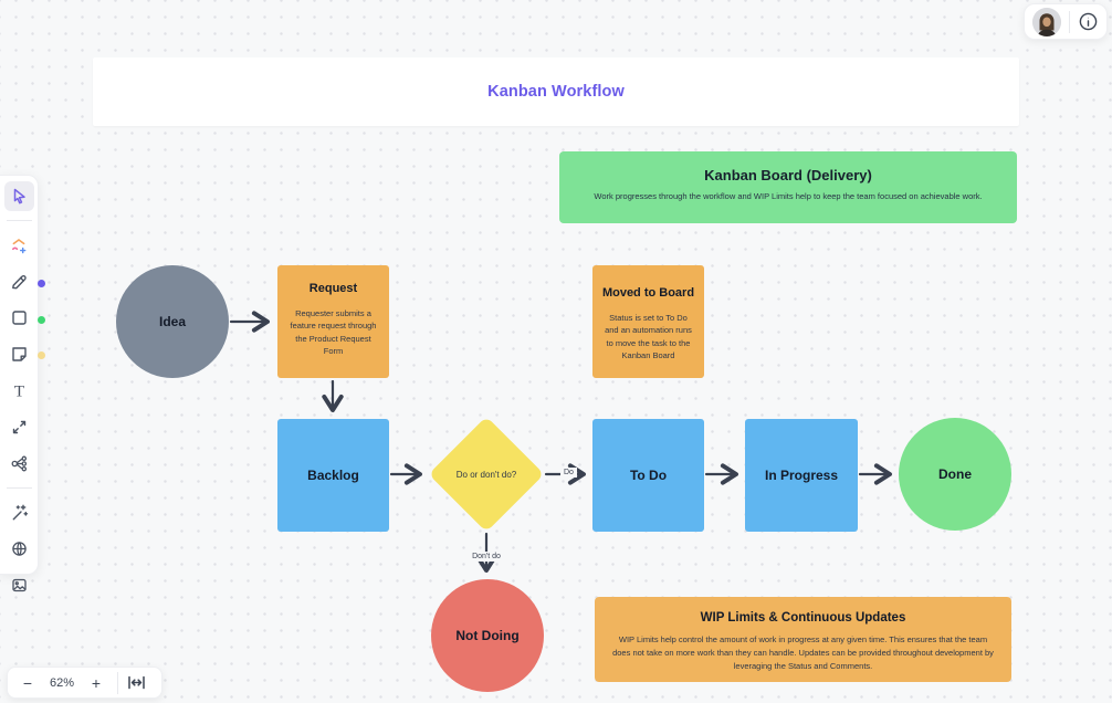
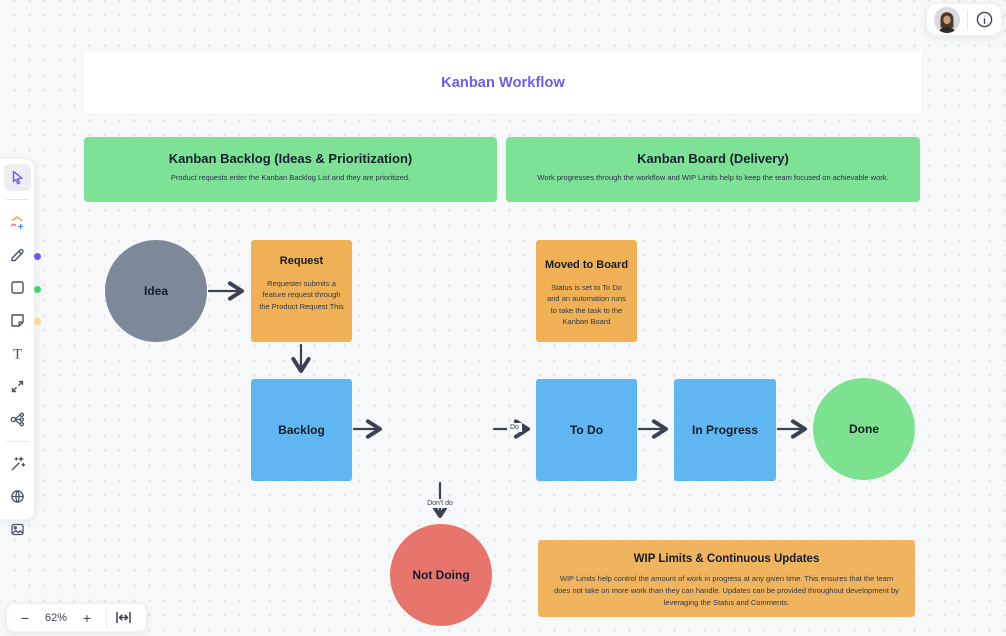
  Kanban Workflow
+ Kanban Backlog (Ideas & Prioritization)
+ Product requests enter the Kanban Backlog List and they are prioritized.
  Kanban Board (Delivery)
  Work progresses through the workflow and WIP Limits help to keep the team focused on achievable work.
  Idea
  Request
- Requester submits a feature request through the Product Request Form
+ Requester submits a feature request through the Product Request This
  Moved to Board
- Status is set to To Do and an automation runs to move the task to the Kanban Board
+ Status is set to To Do and an automation runs to take the task to the Kanban Board
  Backlog
- Do or don't do?
  To Do
  In Progress
  Done
  Not Doing
  WIP Limits & Continuous Updates
  WIP Limits help control the amount of work in progress at any given time. This ensures that the team does not take on more work than they can handle. Updates can be provided throughout development by leveraging the Status and Comments.
  T
  −
  62%
  +
